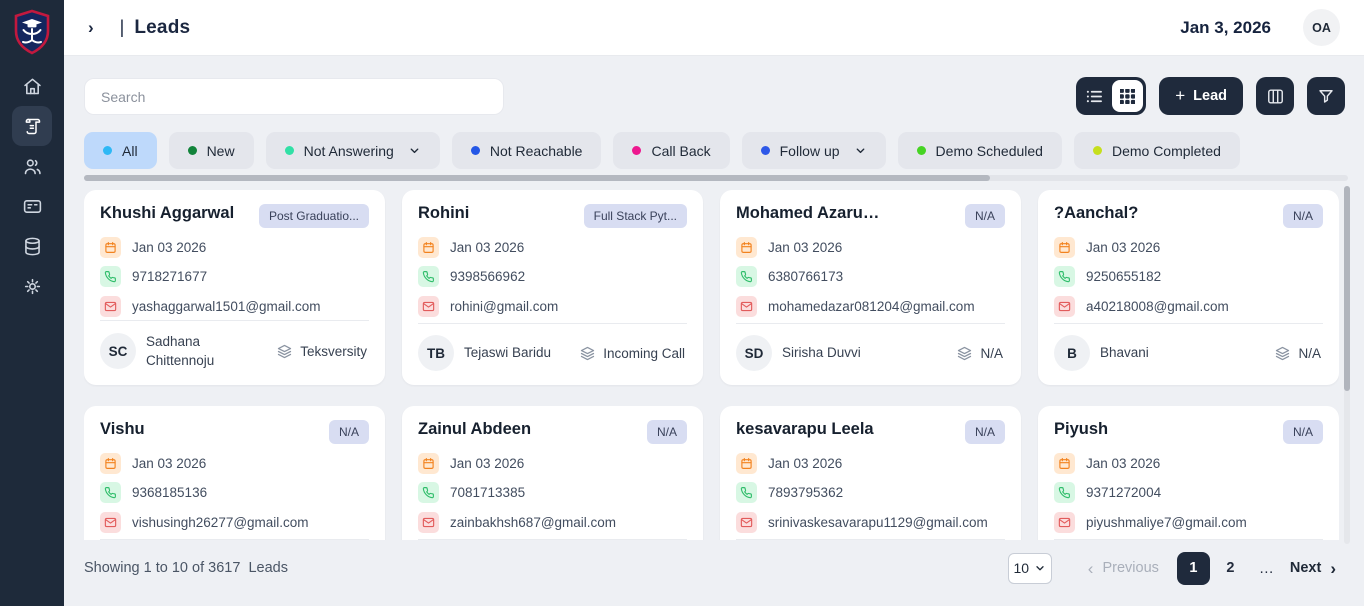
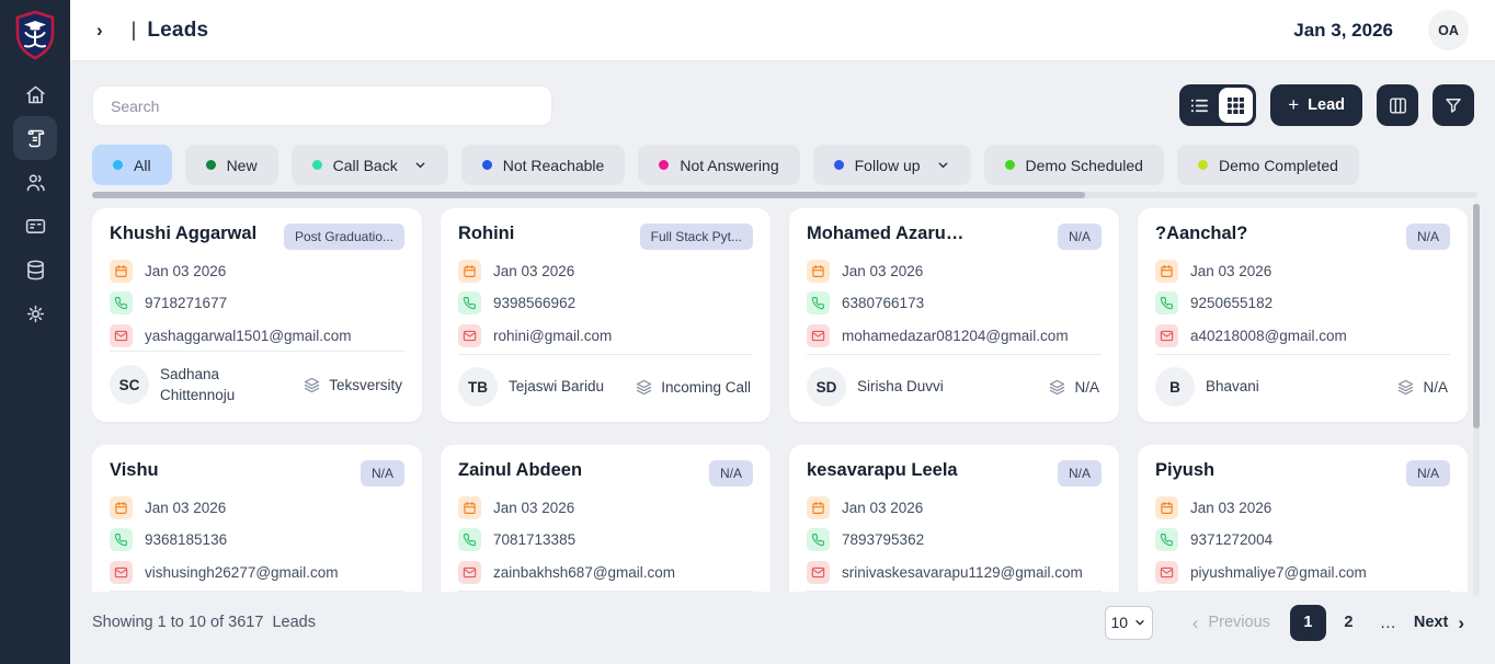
  ›
  |
  Leads
  Jan 3, 2026
  OA
  Search
  +
  Lead
  All
  New
- Not Answering
+ Call Back
  Not Reachable
- Call Back
+ Not Answering
  Follow up
  Demo Scheduled
  Demo Completed
  Khushi Aggarwal
  Post Graduatio...
  Jan 03 2026
  9718271677
  yashaggarwal1501@gmail.com
  SC
  Sadhana Chittennoju
  Teksversity
  Rohini
  Full Stack Pyt...
  Jan 03 2026
  9398566962
  rohini@gmail.com
  TB
  Tejaswi Baridu
  Incoming Call
  Mohamed Azaru…
  N/A
  Jan 03 2026
  6380766173
  mohamedazar081204@gmail.com
  SD
  Sirisha Duvvi
  N/A
  ?Aanchal?
  N/A
  Jan 03 2026
  9250655182
  a40218008@gmail.com
  B
  Bhavani
  N/A
  Vishu
  N/A
  Jan 03 2026
  9368185136
  vishusingh26277@gmail.com
  Zainul Abdeen
  N/A
  Jan 03 2026
  7081713385
  zainbakhsh687@gmail.com
  kesavarapu Leela
  N/A
  Jan 03 2026
  7893795362
  srinivaskesavarapu1129@gmail.com
  Piyush
  N/A
  Jan 03 2026
  9371272004
  piyushmaliye7@gmail.com
  Showing 1 to 10 of 3617 Leads
  10
  ‹
  Previous
  1
  2
  …
  Next
  ›
